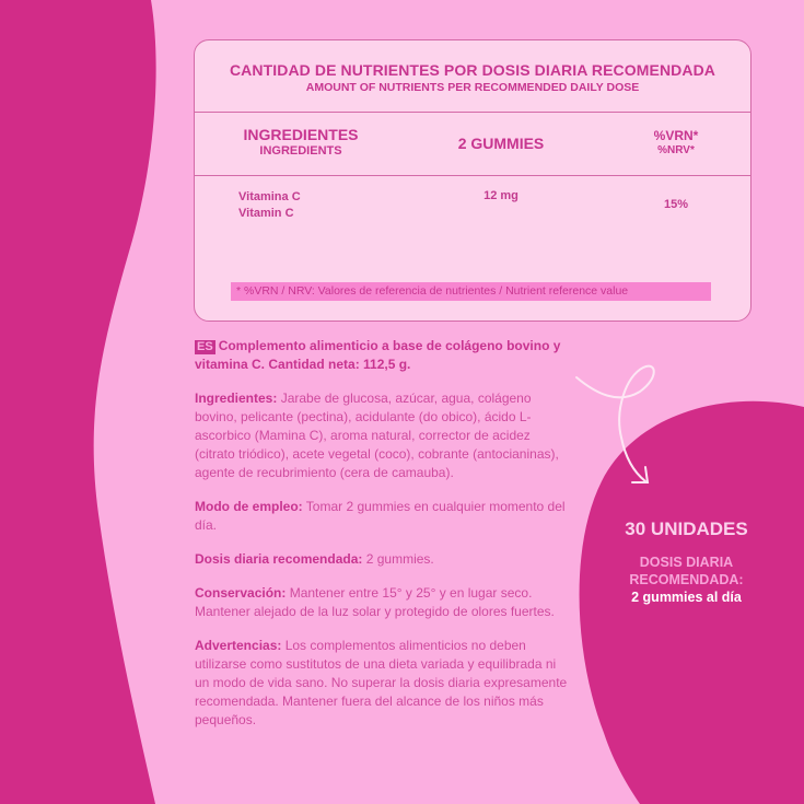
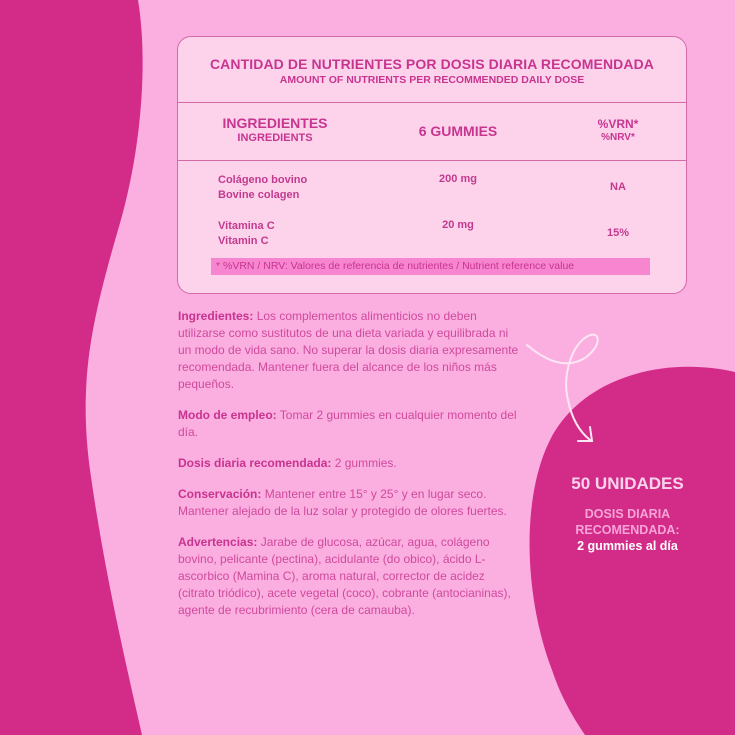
  CANTIDAD DE NUTRIENTES POR DOSIS DIARIA RECOMENDADA
  AMOUNT OF NUTRIENTS PER RECOMMENDED DAILY DOSE
  INGREDIENTES
  INGREDIENTS
- 2 GUMMIES
+ 6 GUMMIES
  %VRN*
  %NRV*
+ Colágeno bovino
+ Bovine colagen
+ 200 mg
+ NA
  Vitamina C
  Vitamin C
- 12 mg
+ 20 mg
  15%
  * %VRN / NRV: Valores de referencia de nutrientes / Nutrient reference value
- ES Complemento alimenticio a base de colágeno bovino y vitamina C. Cantidad neta: 112,5 g.
- Ingredientes: Jarabe de glucosa, azúcar, agua, colágeno bovino, pelicante (pectina), acidulante (do obico), ácido L-ascorbico (Mamina C), aroma natural, corrector de acidez (citrato triódico), acete vegetal (coco), cobrante (antocianinas), agente de recubrimiento (cera de camauba).
+ Ingredientes: Los complementos alimenticios no deben utilizarse como sustitutos de una dieta variada y equilibrada ni un modo de vida sano. No superar la dosis diaria expresamente recomendada. Mantener fuera del alcance de los niños más pequeños.
  Modo de empleo: Tomar 2 gummies en cualquier momento del día.
  Dosis diaria recomendada: 2 gummies.
  Conservación: Mantener entre 15° y 25° y en lugar seco. Mantener alejado de la luz solar y protegido de olores fuertes.
- Advertencias: Los complementos alimenticios no deben utilizarse como sustitutos de una dieta variada y equilibrada ni un modo de vida sano. No superar la dosis diaria expresamente recomendada. Mantener fuera del alcance de los niños más pequeños.
+ Advertencias: Jarabe de glucosa, azúcar, agua, colágeno bovino, pelicante (pectina), acidulante (do obico), ácido L-ascorbico (Mamina C), aroma natural, corrector de acidez (citrato triódico), acete vegetal (coco), cobrante (antocianinas), agente de recubrimiento (cera de camauba).
- 30 UNIDADES
+ 50 UNIDADES
  DOSIS DIARIA
  RECOMENDADA:
  2 gummies al día
